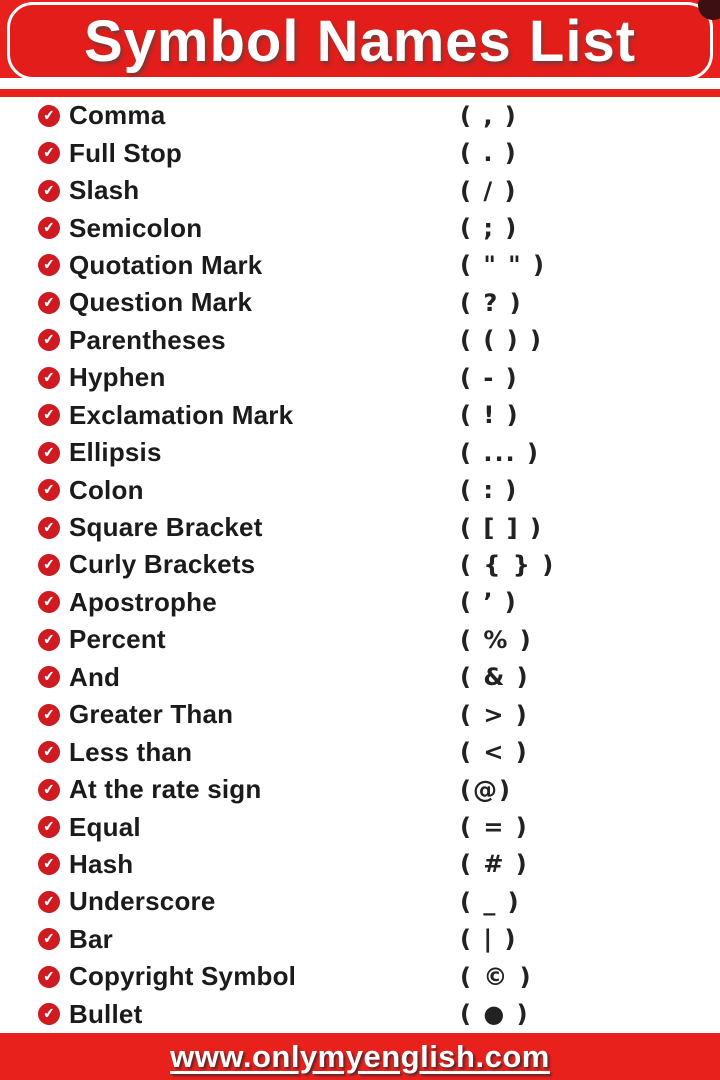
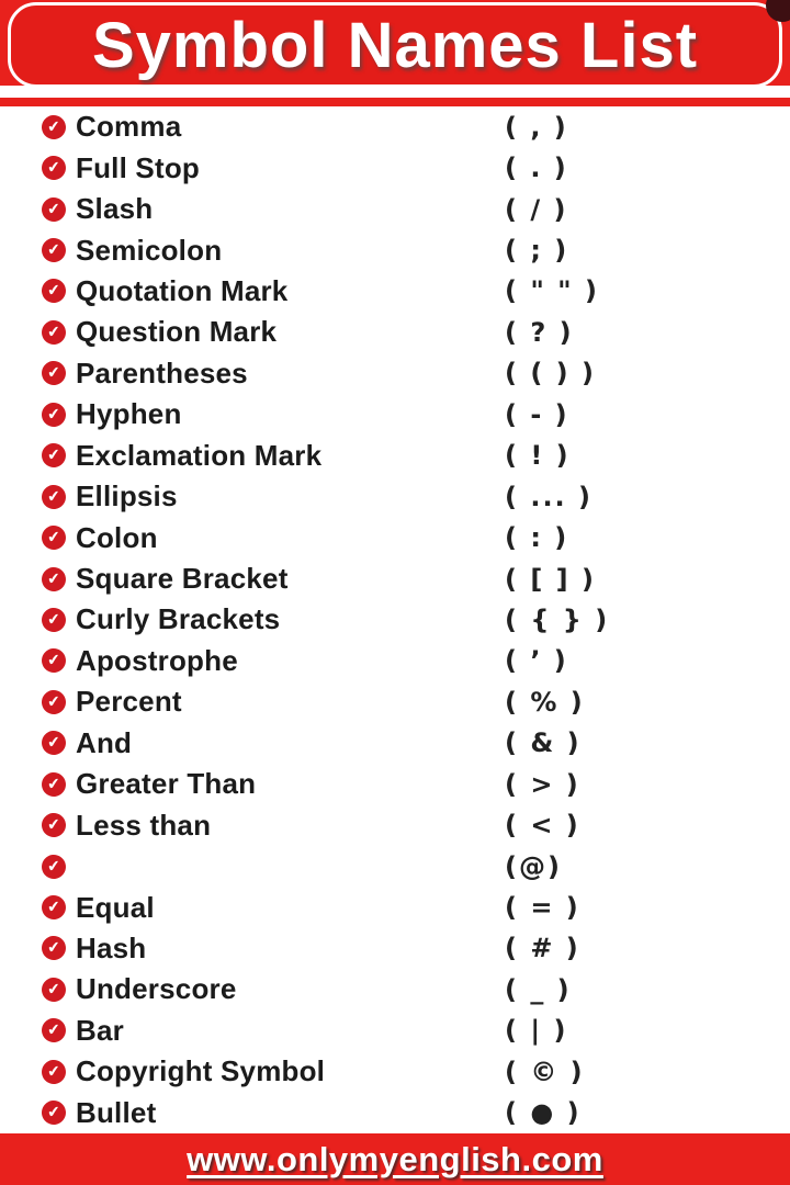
  Symbol Names List
  Comma
  ( , )
  Full Stop
  ( . )
  Slash
  ( / )
  Semicolon
  ( ; )
  Quotation Mark
  ( " " )
  Question Mark
  ( ? )
  Parentheses
  ( ( ) )
  Hyphen
  ( - )
  Exclamation Mark
  ( ! )
  Ellipsis
  ( ... )
  Colon
  ( : )
  Square Bracket
  ( [ ] )
  Curly Brackets
  ( { } )
  Apostrophe
  ( ’ )
  Percent
  ( % )
  And
  ( & )
  Greater Than
  ( > )
  Less than
  ( < )
- At the rate sign
  (@)
  Equal
  ( = )
  Hash
  ( # )
  Underscore
  ( _ )
  Bar
  ( | )
  Copyright Symbol
  ( © )
  Bullet
  ( ● )
  www.onlymyenglish.com
